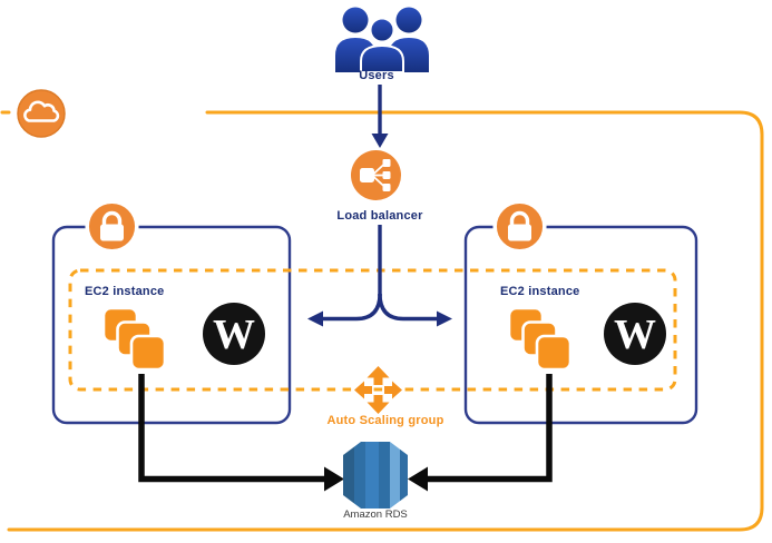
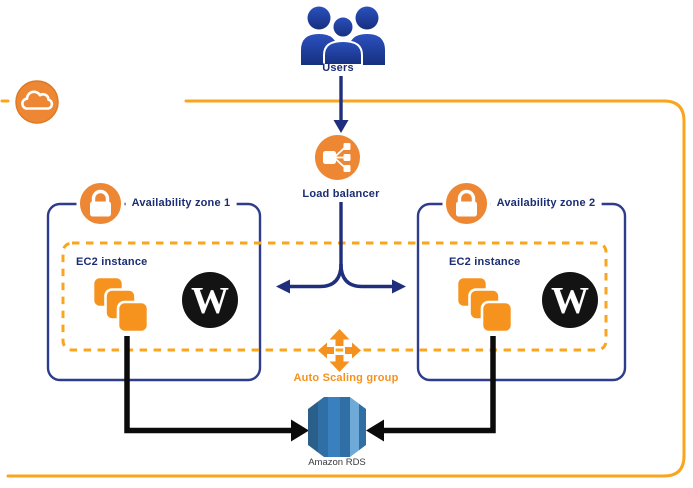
  W
  W
  Users
  Load balancer
+ Availability zone 1
+ Availability zone 2
  EC2 instance
  EC2 instance
  Auto Scaling group
  Amazon RDS
